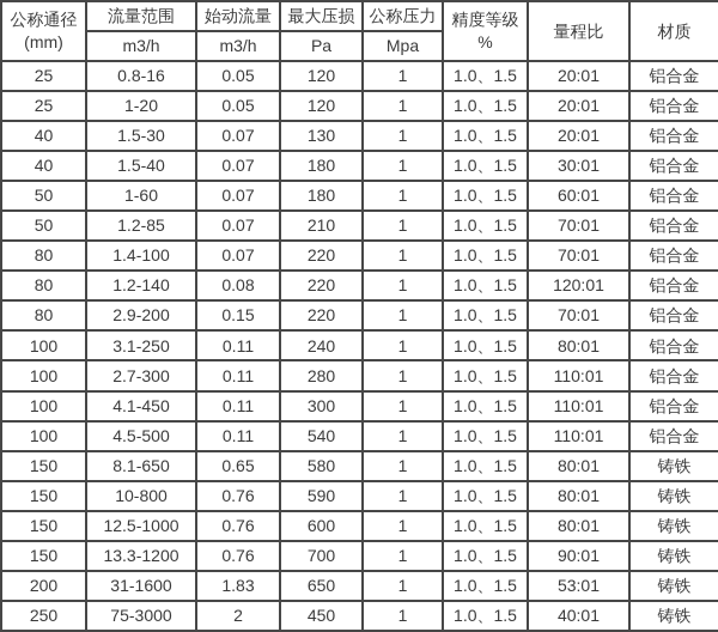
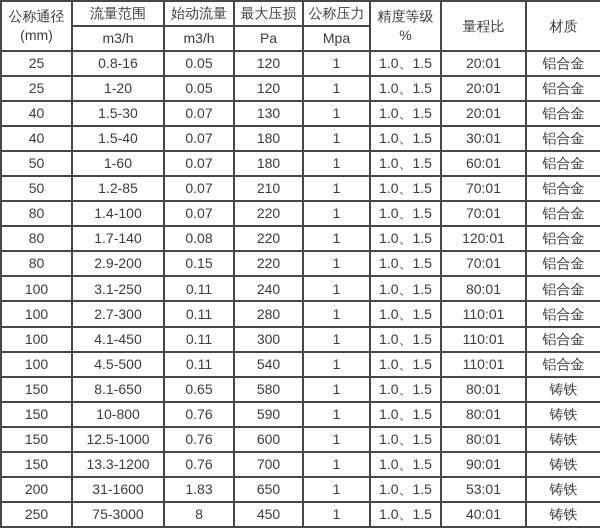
  公称通径 (mm)	流量范围	始动流量	最大压损	公称压力	精度等级 %	量程比	材质
  m3/h	m3/h	Pa	Mpa
  25	0.8-16	0.05	120	1	1.0、1.5	20:01	铝合金
  25	1-20	0.05	120	1	1.0、1.5	20:01	铝合金
  40	1.5-30	0.07	130	1	1.0、1.5	20:01	铝合金
  40	1.5-40	0.07	180	1	1.0、1.5	30:01	铝合金
  50	1-60	0.07	180	1	1.0、1.5	60:01	铝合金
  50	1.2-85	0.07	210	1	1.0、1.5	70:01	铝合金
  80	1.4-100	0.07	220	1	1.0、1.5	70:01	铝合金
- 80	1.2-140	0.08	220	1	1.0、1.5	120:01	铝合金
+ 80	1.7-140	0.08	220	1	1.0、1.5	120:01	铝合金
  80	2.9-200	0.15	220	1	1.0、1.5	70:01	铝合金
  100	3.1-250	0.11	240	1	1.0、1.5	80:01	铝合金
  100	2.7-300	0.11	280	1	1.0、1.5	110:01	铝合金
  100	4.1-450	0.11	300	1	1.0、1.5	110:01	铝合金
  100	4.5-500	0.11	540	1	1.0、1.5	110:01	铝合金
  150	8.1-650	0.65	580	1	1.0、1.5	80:01	铸铁
  150	10-800	0.76	590	1	1.0、1.5	80:01	铸铁
  150	12.5-1000	0.76	600	1	1.0、1.5	80:01	铸铁
  150	13.3-1200	0.76	700	1	1.0、1.5	90:01	铸铁
  200	31-1600	1.83	650	1	1.0、1.5	53:01	铸铁
- 250	75-3000	2	450	1	1.0、1.5	40:01	铸铁
+ 250	75-3000	8	450	1	1.0、1.5	40:01	铸铁
